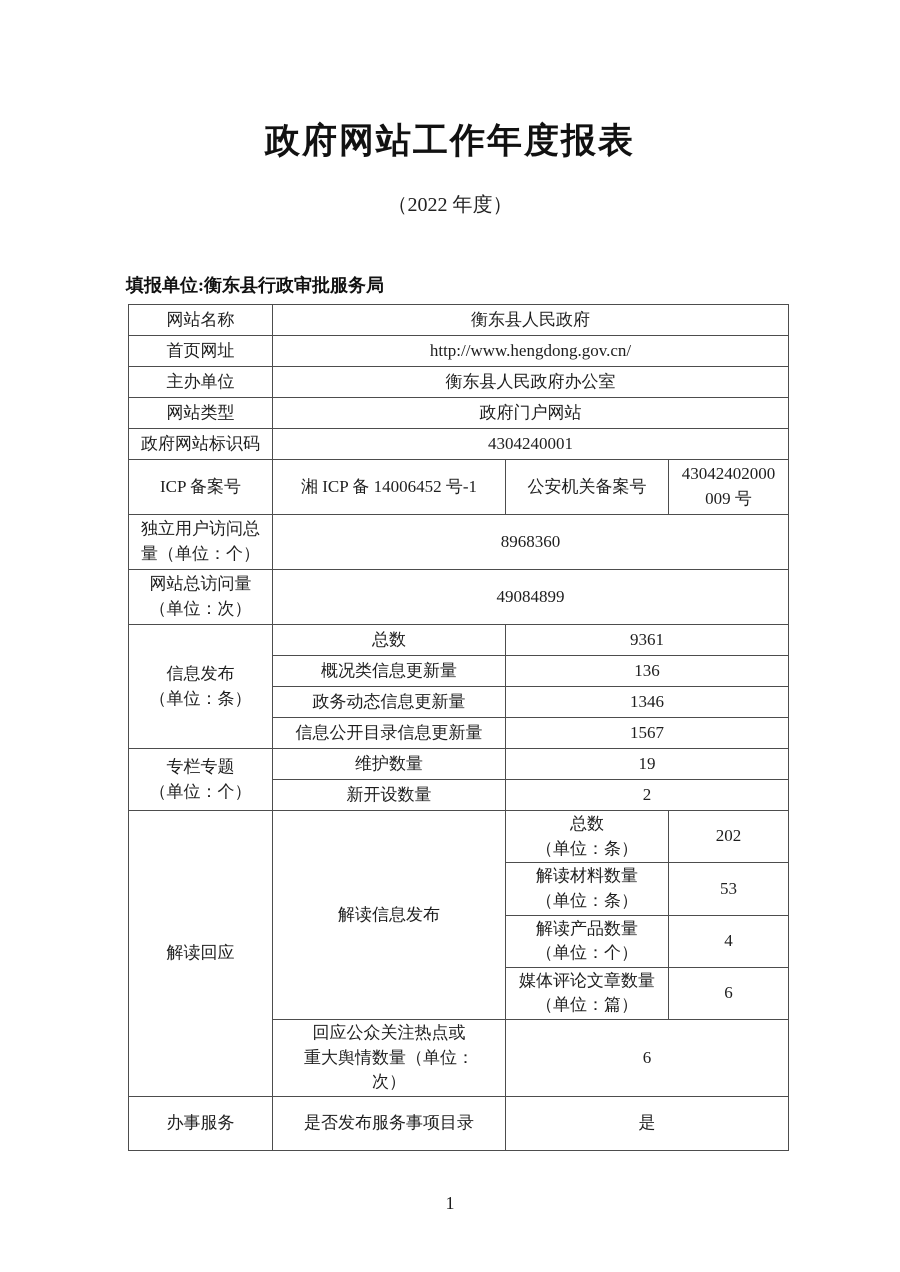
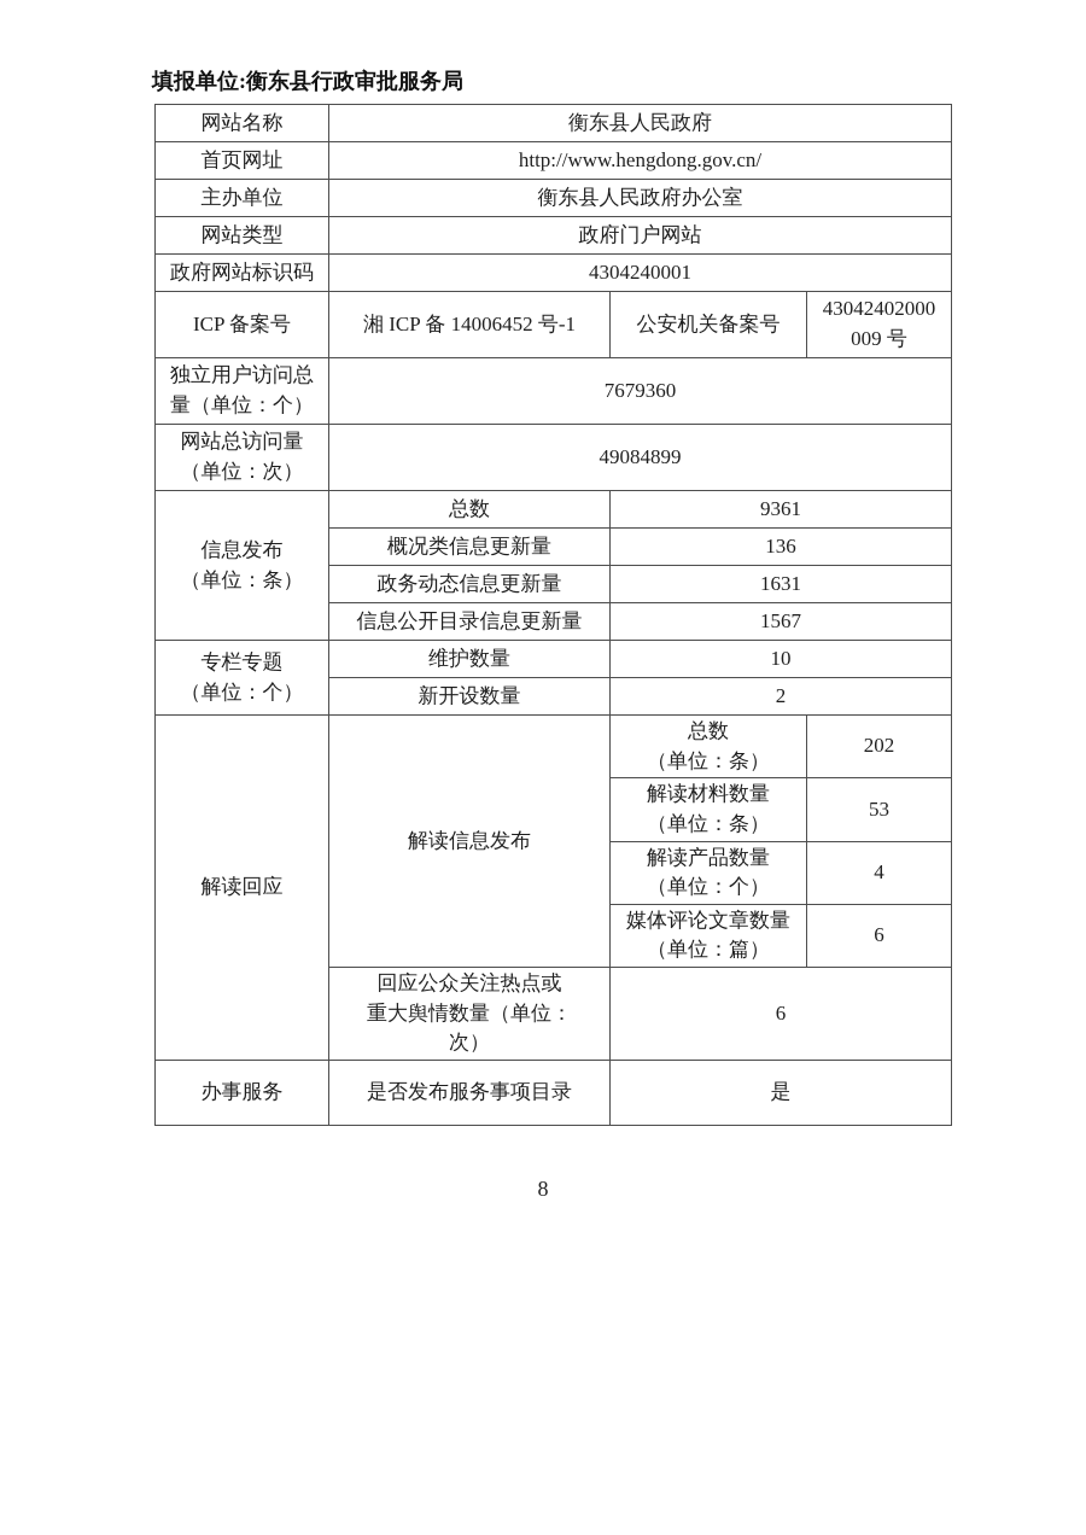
- 政府网站工作年度报表
- （2022 年度）
  填报单位:衡东县行政审批服务局
  网站名称	衡东县人民政府
  首页网址	http://www.hengdong.gov.cn/
  主办单位	衡东县人民政府办公室
  网站类型	政府门户网站
  政府网站标识码	4304240001
  ICP 备案号	湘 ICP 备 14006452 号-1	公安机关备案号	43042402000 009 号
- 独立用户访问总 量（单位：个）	8968360
+ 独立用户访问总 量（单位：个）	7679360
  网站总访问量 （单位：次）	49084899
  信息发布 （单位：条）	总数	9361
  概况类信息更新量	136
- 政务动态信息更新量	1346
+ 政务动态信息更新量	1631
  信息公开目录信息更新量	1567
- 专栏专题 （单位：个）	维护数量	19
+ 专栏专题 （单位：个）	维护数量	10
  新开设数量	2
  解读回应	解读信息发布	总数 （单位：条）	202
  解读材料数量 （单位：条）	53
  解读产品数量 （单位：个）	4
  媒体评论文章数量 （单位：篇）	6
  回应公众关注热点或 重大舆情数量（单位： 次）	6
  办事服务	是否发布服务事项目录	是
- 1
+ 8
